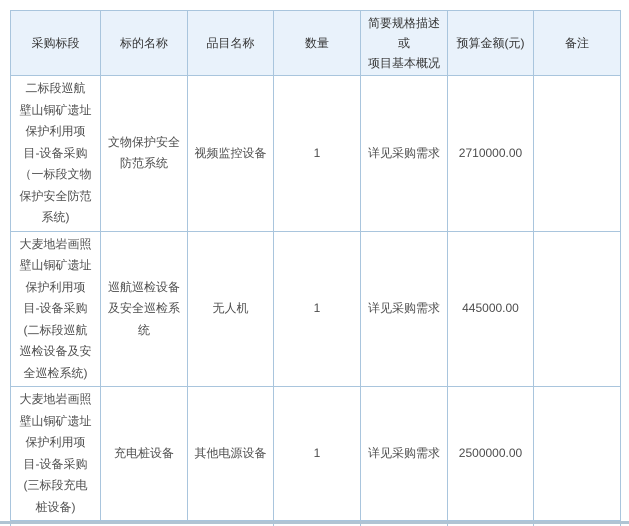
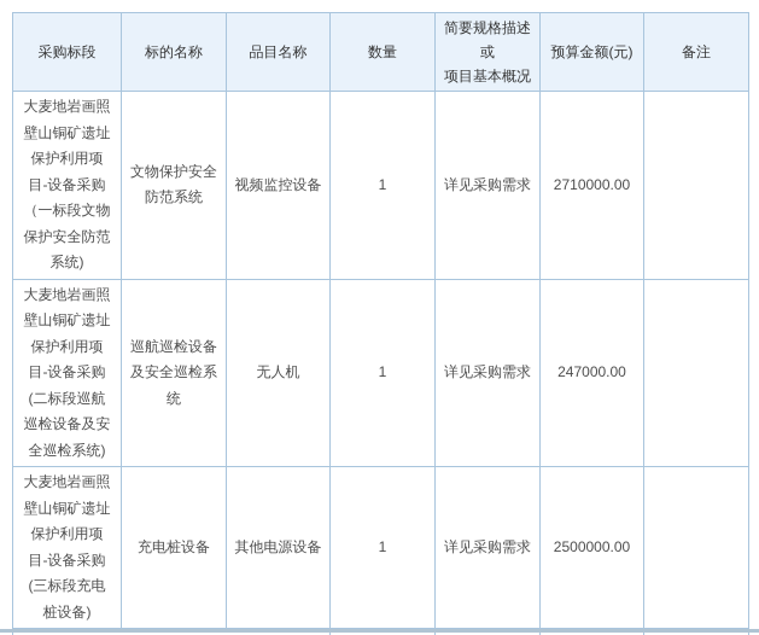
  采购标段	标的名称	品目名称	数量	简要规格描述或 项目基本概况	预算金额(元)	备注
- 二标段巡航 壁山铜矿遗址 保护利用项 目-设备采购 （一标段文物 保护安全防范 系统)	文物保护安全 防范系统	视频监控设备	1	详见采购需求	2710000.00
+ 大麦地岩画照 壁山铜矿遗址 保护利用项 目-设备采购 （一标段文物 保护安全防范 系统)	文物保护安全 防范系统	视频监控设备	1	详见采购需求	2710000.00
- 大麦地岩画照 壁山铜矿遗址 保护利用项 目-设备采购 (二标段巡航 巡检设备及安 全巡检系统)	巡航巡检设备 及安全巡检系 统	无人机	1	详见采购需求	445000.00
+ 大麦地岩画照 壁山铜矿遗址 保护利用项 目-设备采购 (二标段巡航 巡检设备及安 全巡检系统)	巡航巡检设备 及安全巡检系 统	无人机	1	详见采购需求	247000.00
  大麦地岩画照 壁山铜矿遗址 保护利用项 目-设备采购 (三标段充电 桩设备)	充电桩设备	其他电源设备	1	详见采购需求	2500000.00
